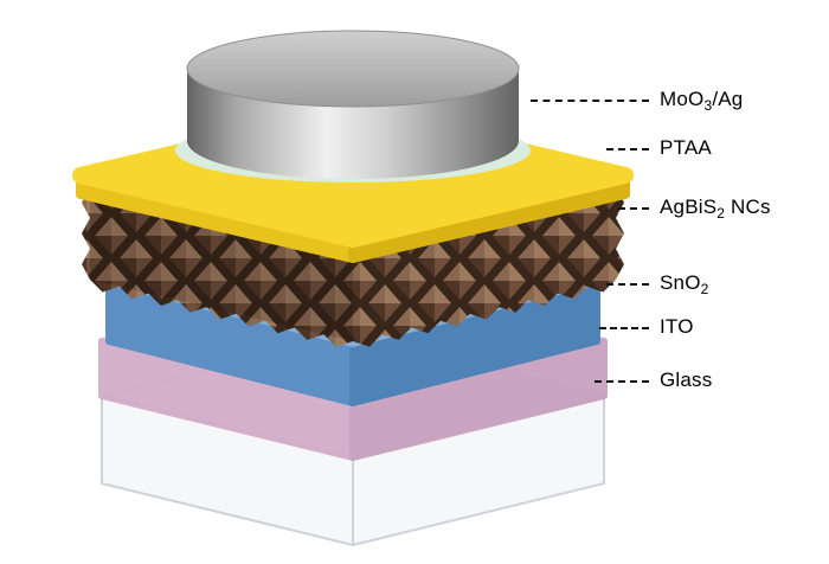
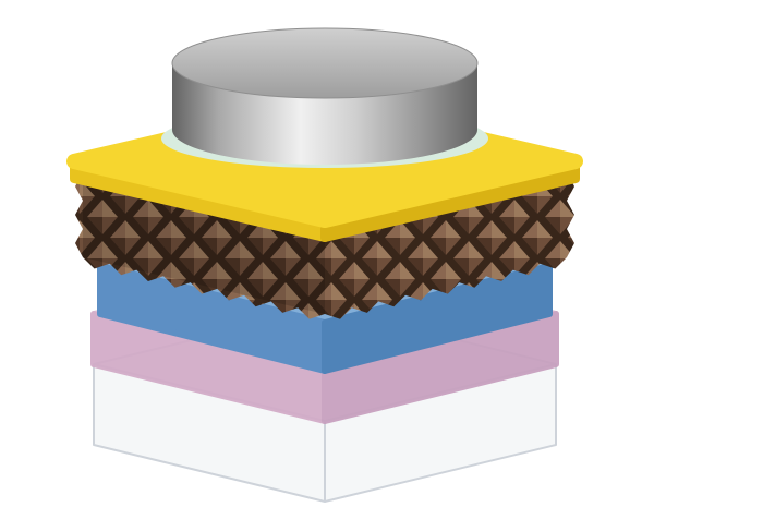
- MoO3/Ag
- PTAA
- AgBiS2 NCs
- SnO2
- ITO
- Glass
